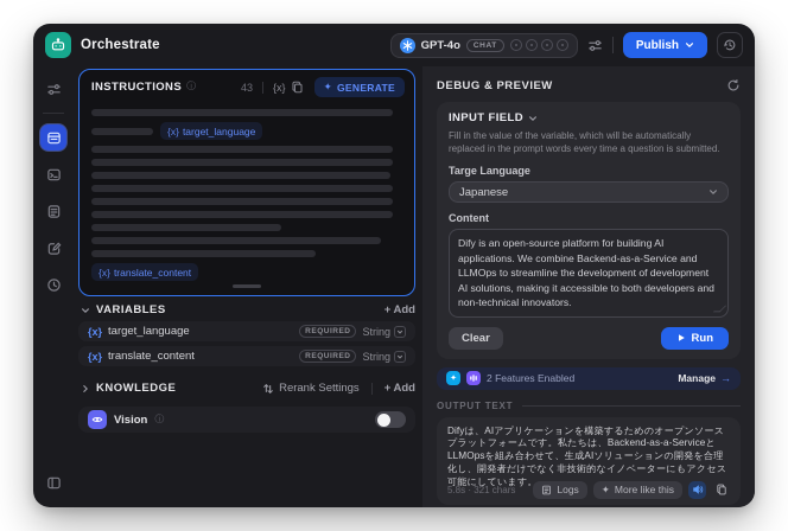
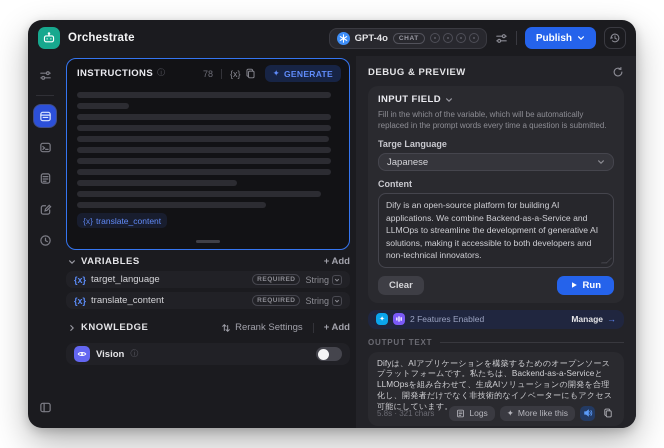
  Orchestrate
  GPT-4o
  Publish
  INSTRUCTIONS
  ⓘ
- 43
+ 78
  {x}
  ✦
  GENERATE
- {x} target_language
  {x} translate_content
  VARIABLES
  + Add
  {x}
  target_language
  String
  {x}
  translate_content
  String
  KNOWLEDGE
  Rerank Settings
  + Add
  Vision
  ⓘ
  DEBUG & PREVIEW
  INPUT FIELD
- Fill in the value of the variable, which will be automatically replaced in the prompt words every time a question is submitted.
+ Fill in the which of the variable, which will be automatically replaced in the prompt words every time a question is submitted.
  Targe Language
  Japanese
  Content
- Dify is an open-source platform for building AI applications. We combine Backend-as-a-Service and LLMOps to streamline the development of development AI solutions, making it accessible to both developers and non-technical innovators.
+ Dify is an open-source platform for building AI applications. We combine Backend-as-a-Service and LLMOps to streamline the development of generative AI solutions, making it accessible to both developers and non-technical innovators.
  Clear
  Run
  2 Features Enabled
  Manage
  →
  OUTPUT TEXT
  Difyは、AIアプリケーションを構築するためのオープンソースプラットフォームです。私たちは、Backend-as-a-ServiceとLLMOpsを組み合わせて、生成AIソリューションの開発を合理化し、開発者だけでなく非技術的なイノベーターにもアクセス可能にしています。
  5.8s · 321 chars
  Logs
  ✦
  More like this
